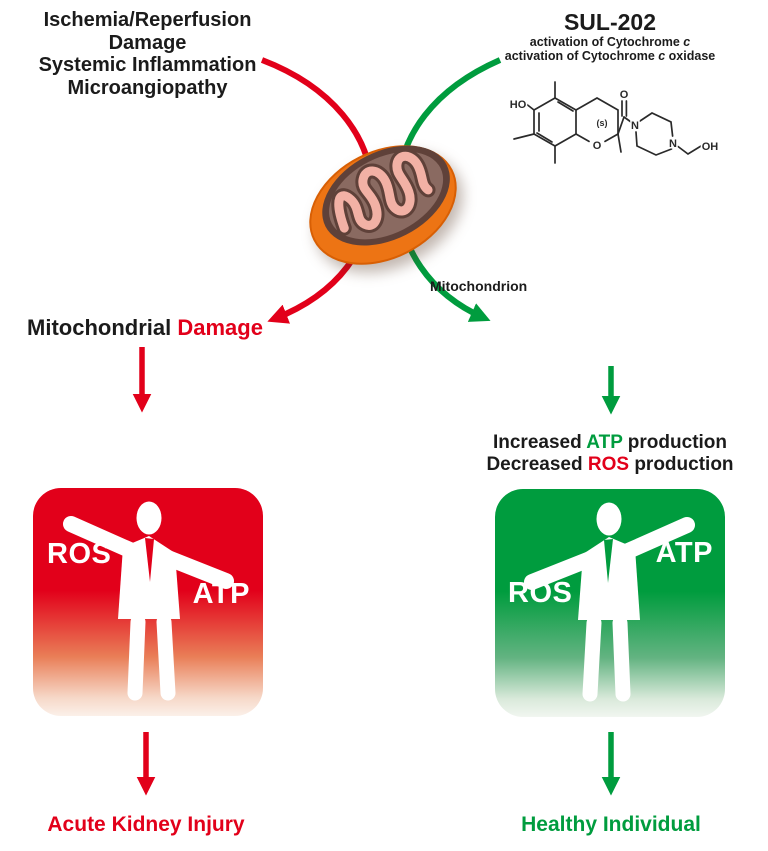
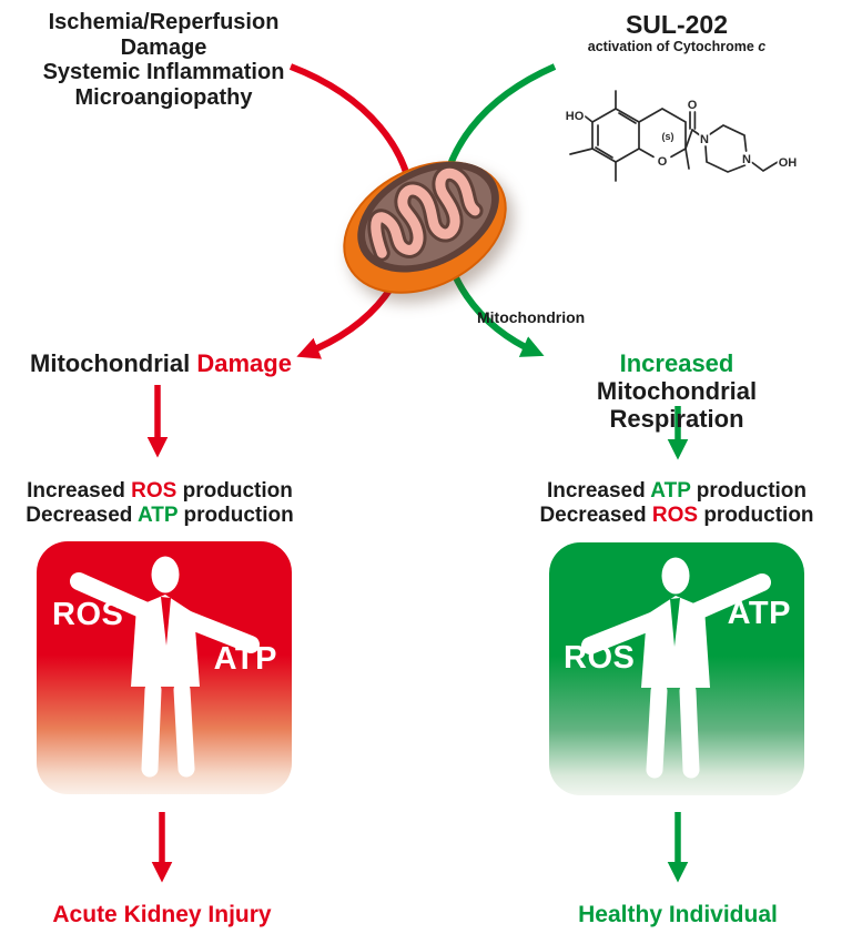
  Ischemia/Reperfusion Damage
  Systemic Inflammation
  Microangiopathy
  SUL-202
  activation of Cytochrome c
- activation of Cytochrome c oxidase
  HO
  O
  (s)
  O
  N
  N
  OH
  Mitochondrion
  Mitochondrial Damage
+ Increased Mitochondrial
+ Respiration
+ Increased ROS production
+ Decreased ATP production
  Increased ATP production
  Decreased ROS production
  ROS
  ATP
  ATP
  ROS
  Acute Kidney Injury
  Healthy Individual
